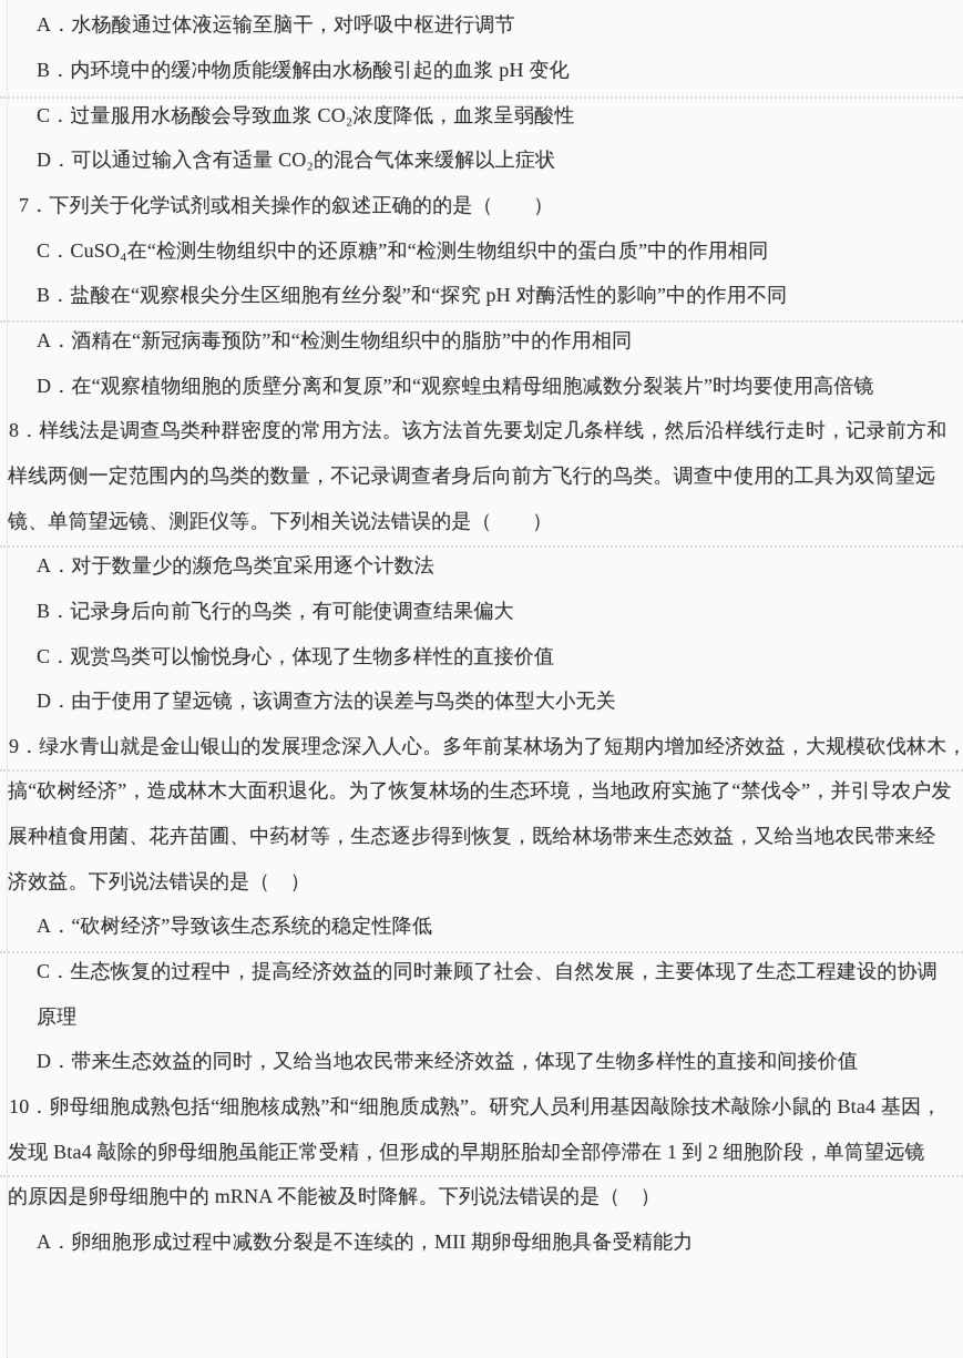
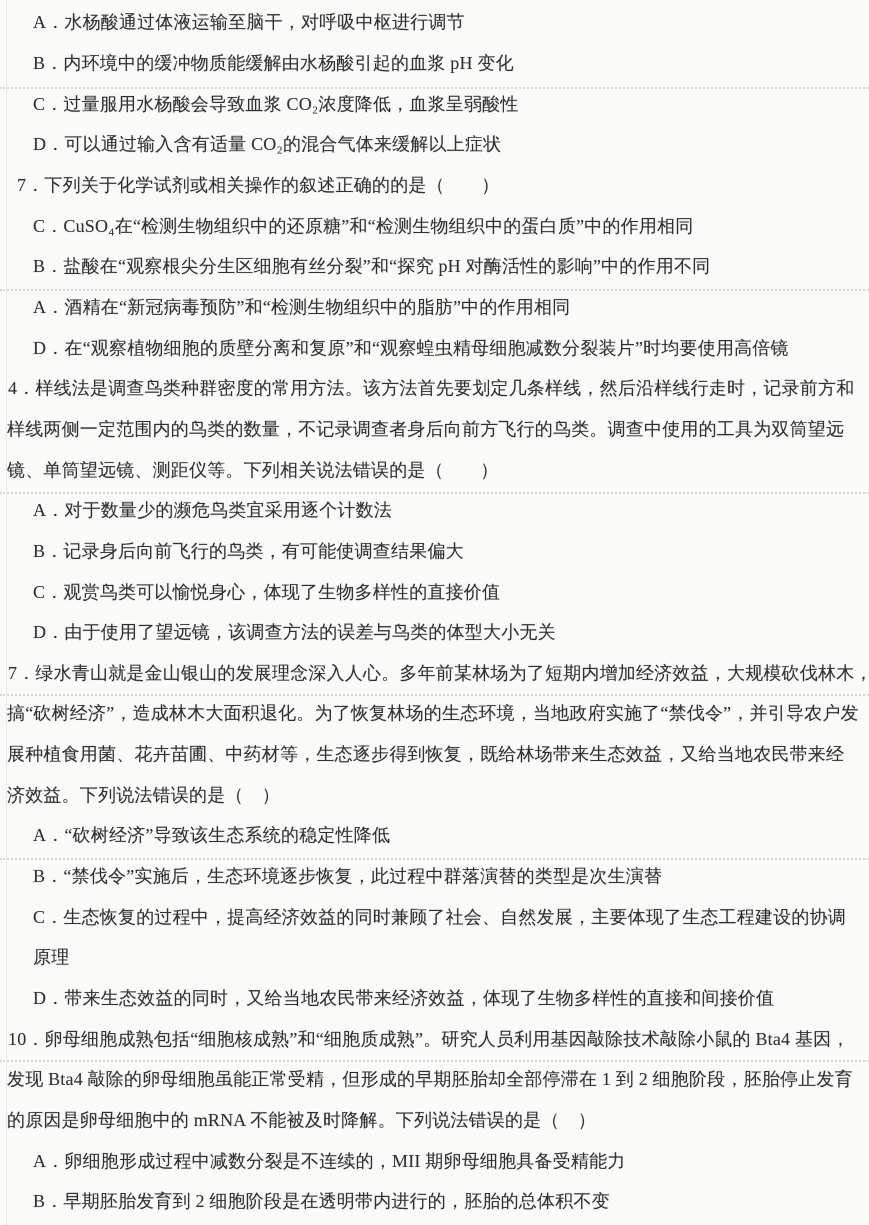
  A．水杨酸通过体液运输至脑干，对呼吸中枢进行调节
  B．内环境中的缓冲物质能缓解由水杨酸引起的血浆 pH 变化
  C．过量服用水杨酸会导致血浆 CO₂浓度降低，血浆呈弱酸性
  D．可以通过输入含有适量 CO₂的混合气体来缓解以上症状
  7．下列关于化学试剂或相关操作的叙述正确的的是（ ）
  C．CuSO₄在“检测生物组织中的还原糖”和“检测生物组织中的蛋白质”中的作用相同
  B．盐酸在“观察根尖分生区细胞有丝分裂”和“探究 pH 对酶活性的影响”中的作用不同
  A．酒精在“新冠病毒预防”和“检测生物组织中的脂肪”中的作用相同
  D．在“观察植物细胞的质壁分离和复原”和“观察蝗虫精母细胞减数分裂装片”时均要使用高倍镜
- 8．样线法是调查鸟类种群密度的常用方法。该方法首先要划定几条样线，然后沿样线行走时，记录前方和
+ 4．样线法是调查鸟类种群密度的常用方法。该方法首先要划定几条样线，然后沿样线行走时，记录前方和
  样线两侧一定范围内的鸟类的数量，不记录调查者身后向前方飞行的鸟类。调查中使用的工具为双筒望远
  镜、单筒望远镜、测距仪等。下列相关说法错误的是（ ）
  A．对于数量少的濒危鸟类宜采用逐个计数法
  B．记录身后向前飞行的鸟类，有可能使调查结果偏大
  C．观赏鸟类可以愉悦身心，体现了生物多样性的直接价值
  D．由于使用了望远镜，该调查方法的误差与鸟类的体型大小无关
- 9．绿水青山就是金山银山的发展理念深入人心。多年前某林场为了短期内增加经济效益，大规模砍伐林木，
+ 7．绿水青山就是金山银山的发展理念深入人心。多年前某林场为了短期内增加经济效益，大规模砍伐林木，
  搞“砍树经济”，造成林木大面积退化。为了恢复林场的生态环境，当地政府实施了“禁伐令”，并引导农户发
  展种植食用菌、花卉苗圃、中药材等，生态逐步得到恢复，既给林场带来生态效益，又给当地农民带来经
  济效益。下列说法错误的是（ ）
  A．“砍树经济”导致该生态系统的稳定性降低
+ B．“禁伐令”实施后，生态环境逐步恢复，此过程中群落演替的类型是次生演替
  C．生态恢复的过程中，提高经济效益的同时兼顾了社会、自然发展，主要体现了生态工程建设的协调
  原理
  D．带来生态效益的同时，又给当地农民带来经济效益，体现了生物多样性的直接和间接价值
  10．卵母细胞成熟包括“细胞核成熟”和“细胞质成熟”。研究人员利用基因敲除技术敲除小鼠的 Bta4 基因，
- 发现 Bta4 敲除的卵母细胞虽能正常受精，但形成的早期胚胎却全部停滞在 1 到 2 细胞阶段，单筒望远镜
+ 发现 Bta4 敲除的卵母细胞虽能正常受精，但形成的早期胚胎却全部停滞在 1 到 2 细胞阶段，胚胎停止发育
  的原因是卵母细胞中的 mRNA 不能被及时降解。下列说法错误的是（ ）
  A．卵细胞形成过程中减数分裂是不连续的，MII 期卵母细胞具备受精能力
+ B．早期胚胎发育到 2 细胞阶段是在透明带内进行的，胚胎的总体积不变
